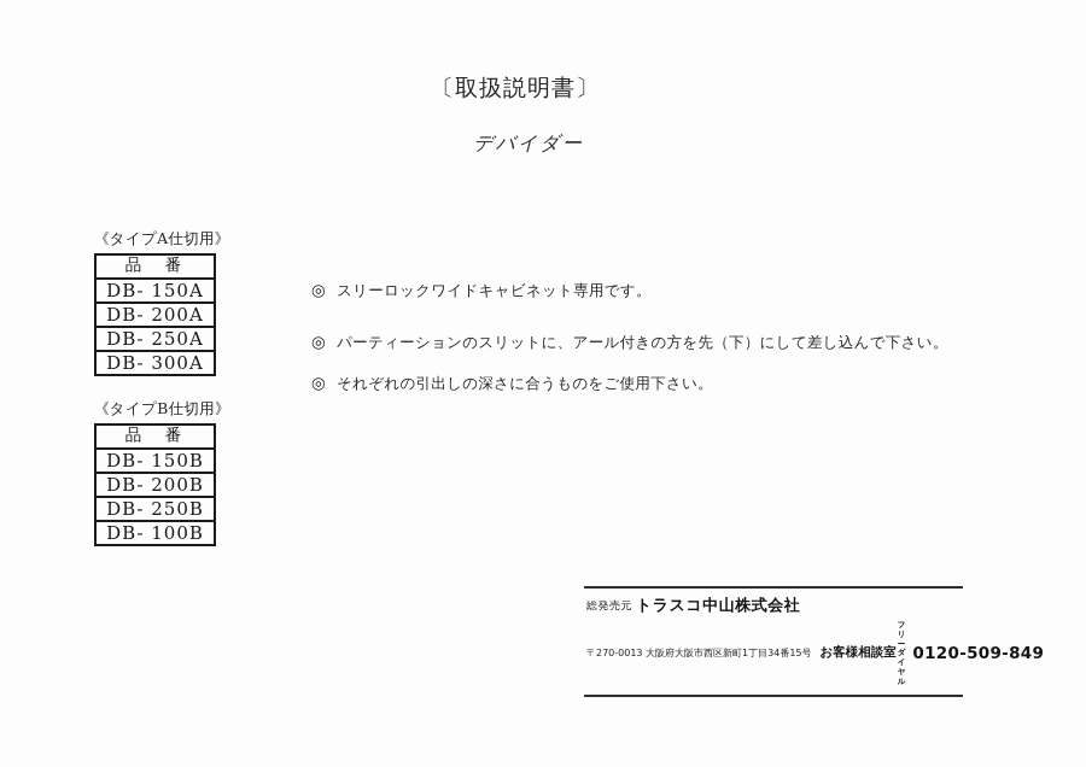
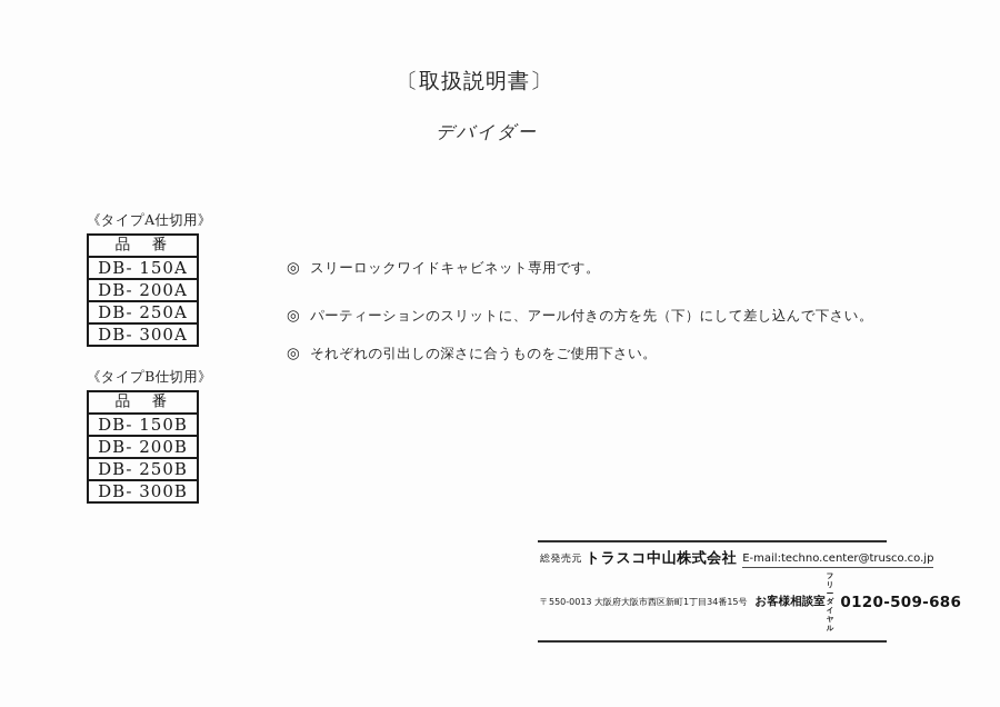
  〔取扱説明書〕
  デバイダー
  《タイプA仕切用》
  品 番
  DB- 150A
  DB- 200A
  DB- 250A
  DB- 300A
  《タイプB仕切用》
  品 番
  DB- 150B
  DB- 200B
  DB- 250B
- DB- 100B
+ DB- 300B
  ◎ スリーロックワイドキャビネット専用です。
  ◎ パーティーションのスリットに、アール付きの方を先（下）にして差し込んで下さい。
  ◎ それぞれの引出しの深さに合うものをご使用下さい。
  総発売元
  トラスコ中山株式会社
+ E-mail:techno.center@trusco.co.jp
- 〒270-0013 大阪府大阪市西区新町1丁目34番15号
+ 〒550-0013 大阪府大阪市西区新町1丁目34番15号
  お客様相談室
  フリー
  ダイヤル
- 0120-509-849
+ 0120-509-686
